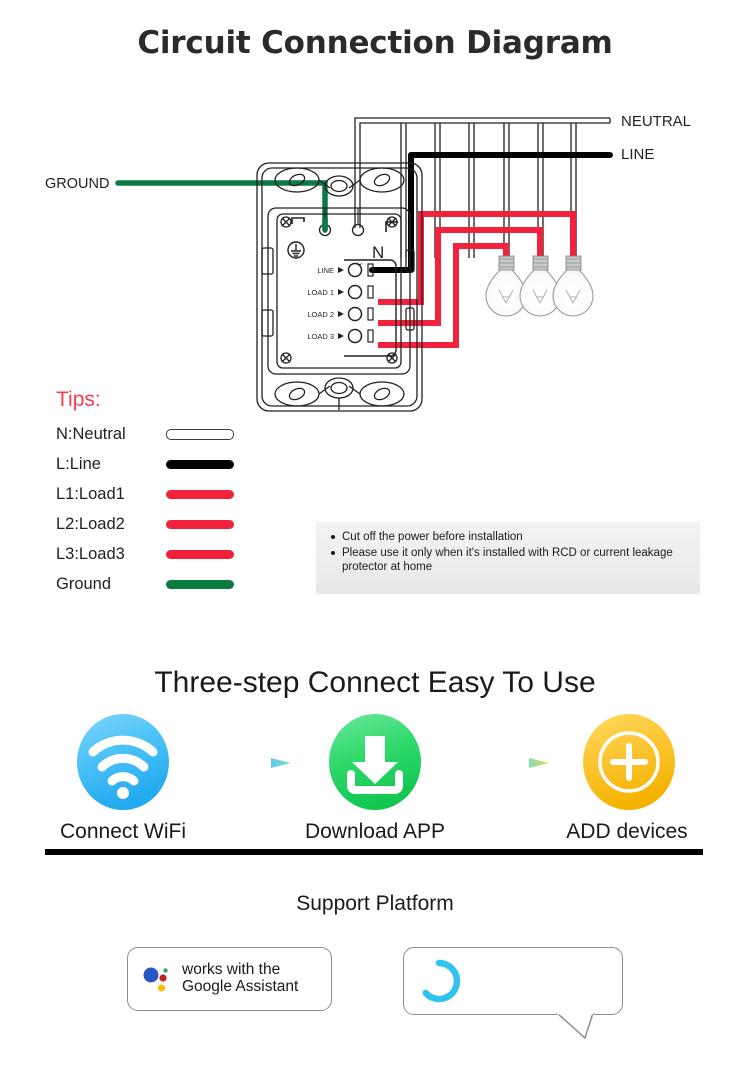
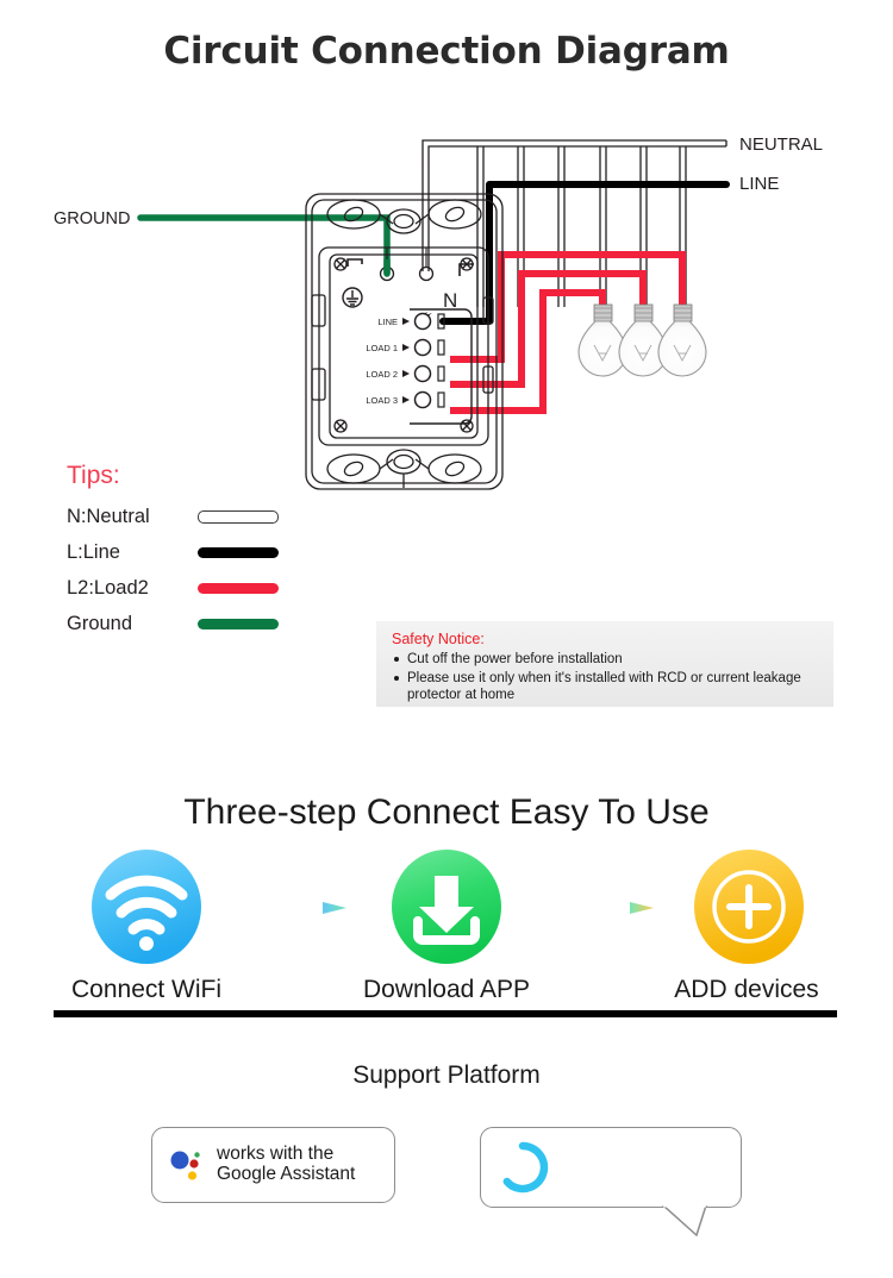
  Circuit Connection Diagram
  NEUTRAL
  LINE
  GROUND
  N
  LINE
  LOAD 1
  LOAD 2
  LOAD 3
  Tips:
  N:Neutral
  L:Line
- L1:Load1
  L2:Load2
- L3:Load3
  Ground
+ Safety Notice:
  Cut off the power before installation
  Please use it only when it's installed with RCD or current leakage protector at home
  Three-step Connect Easy To Use
  Connect WiFi
  Download APP
  ADD devices
  Support Platform
  works with the
  Google Assistant
